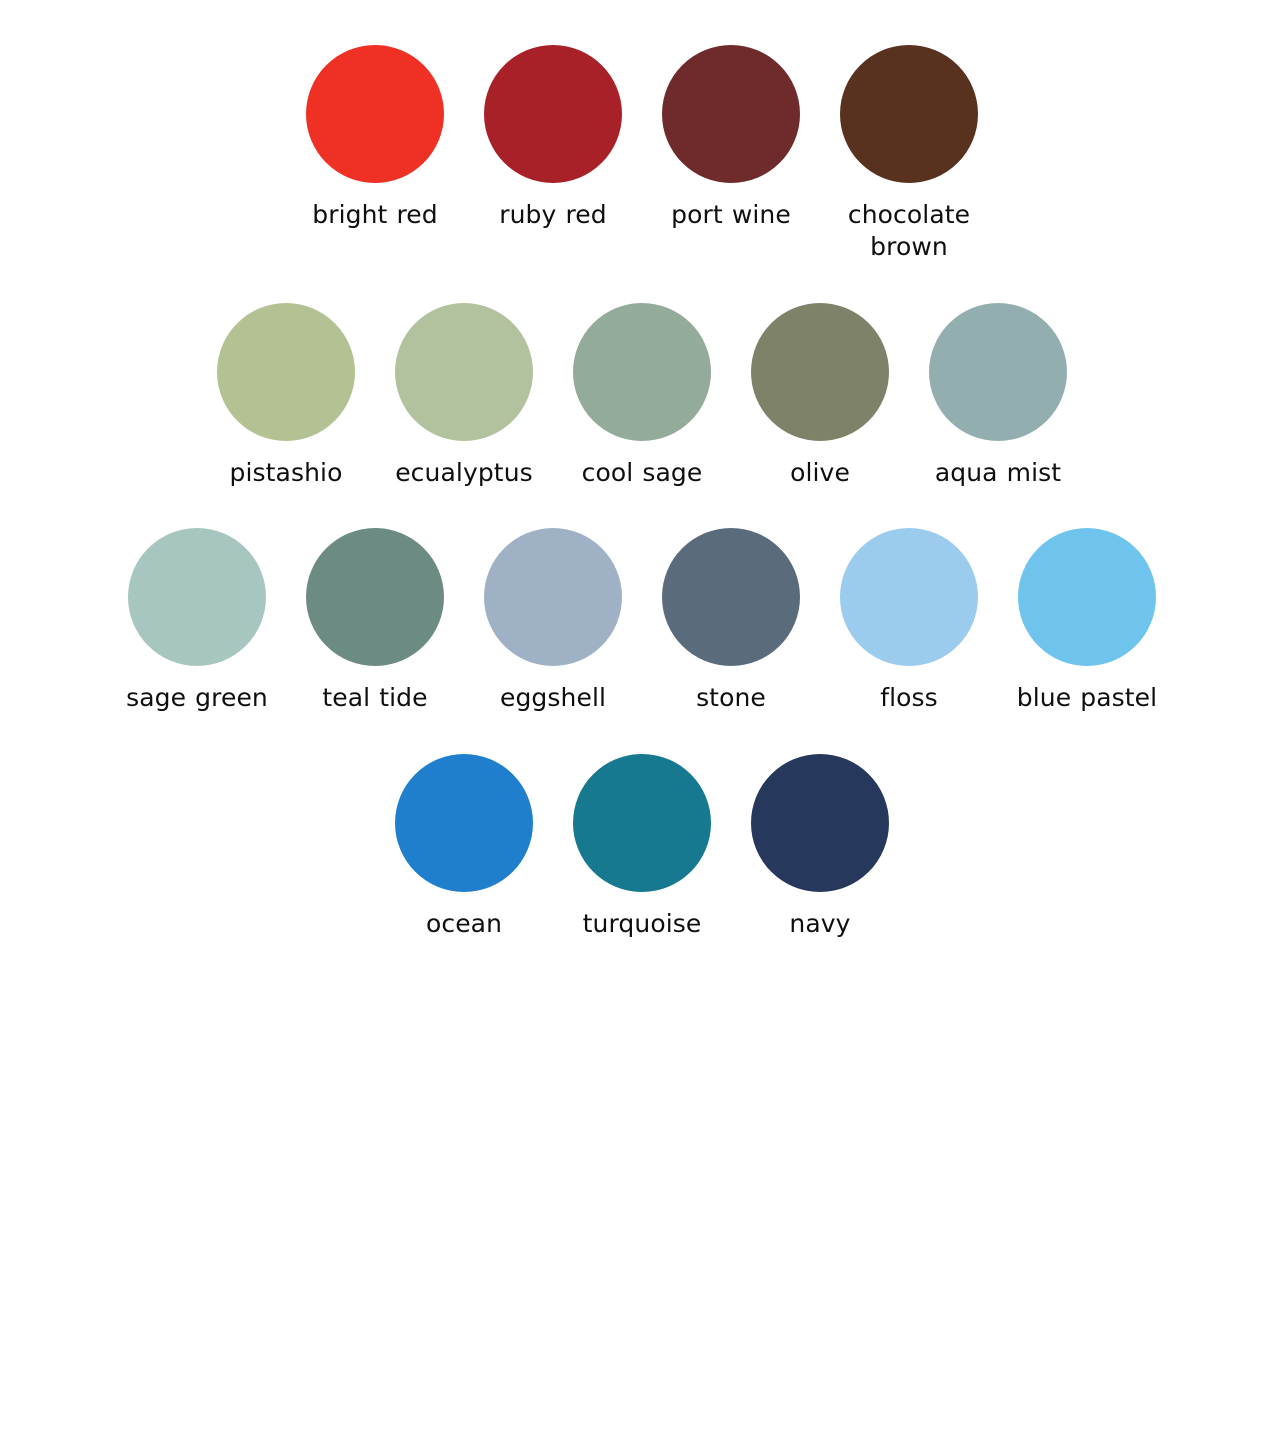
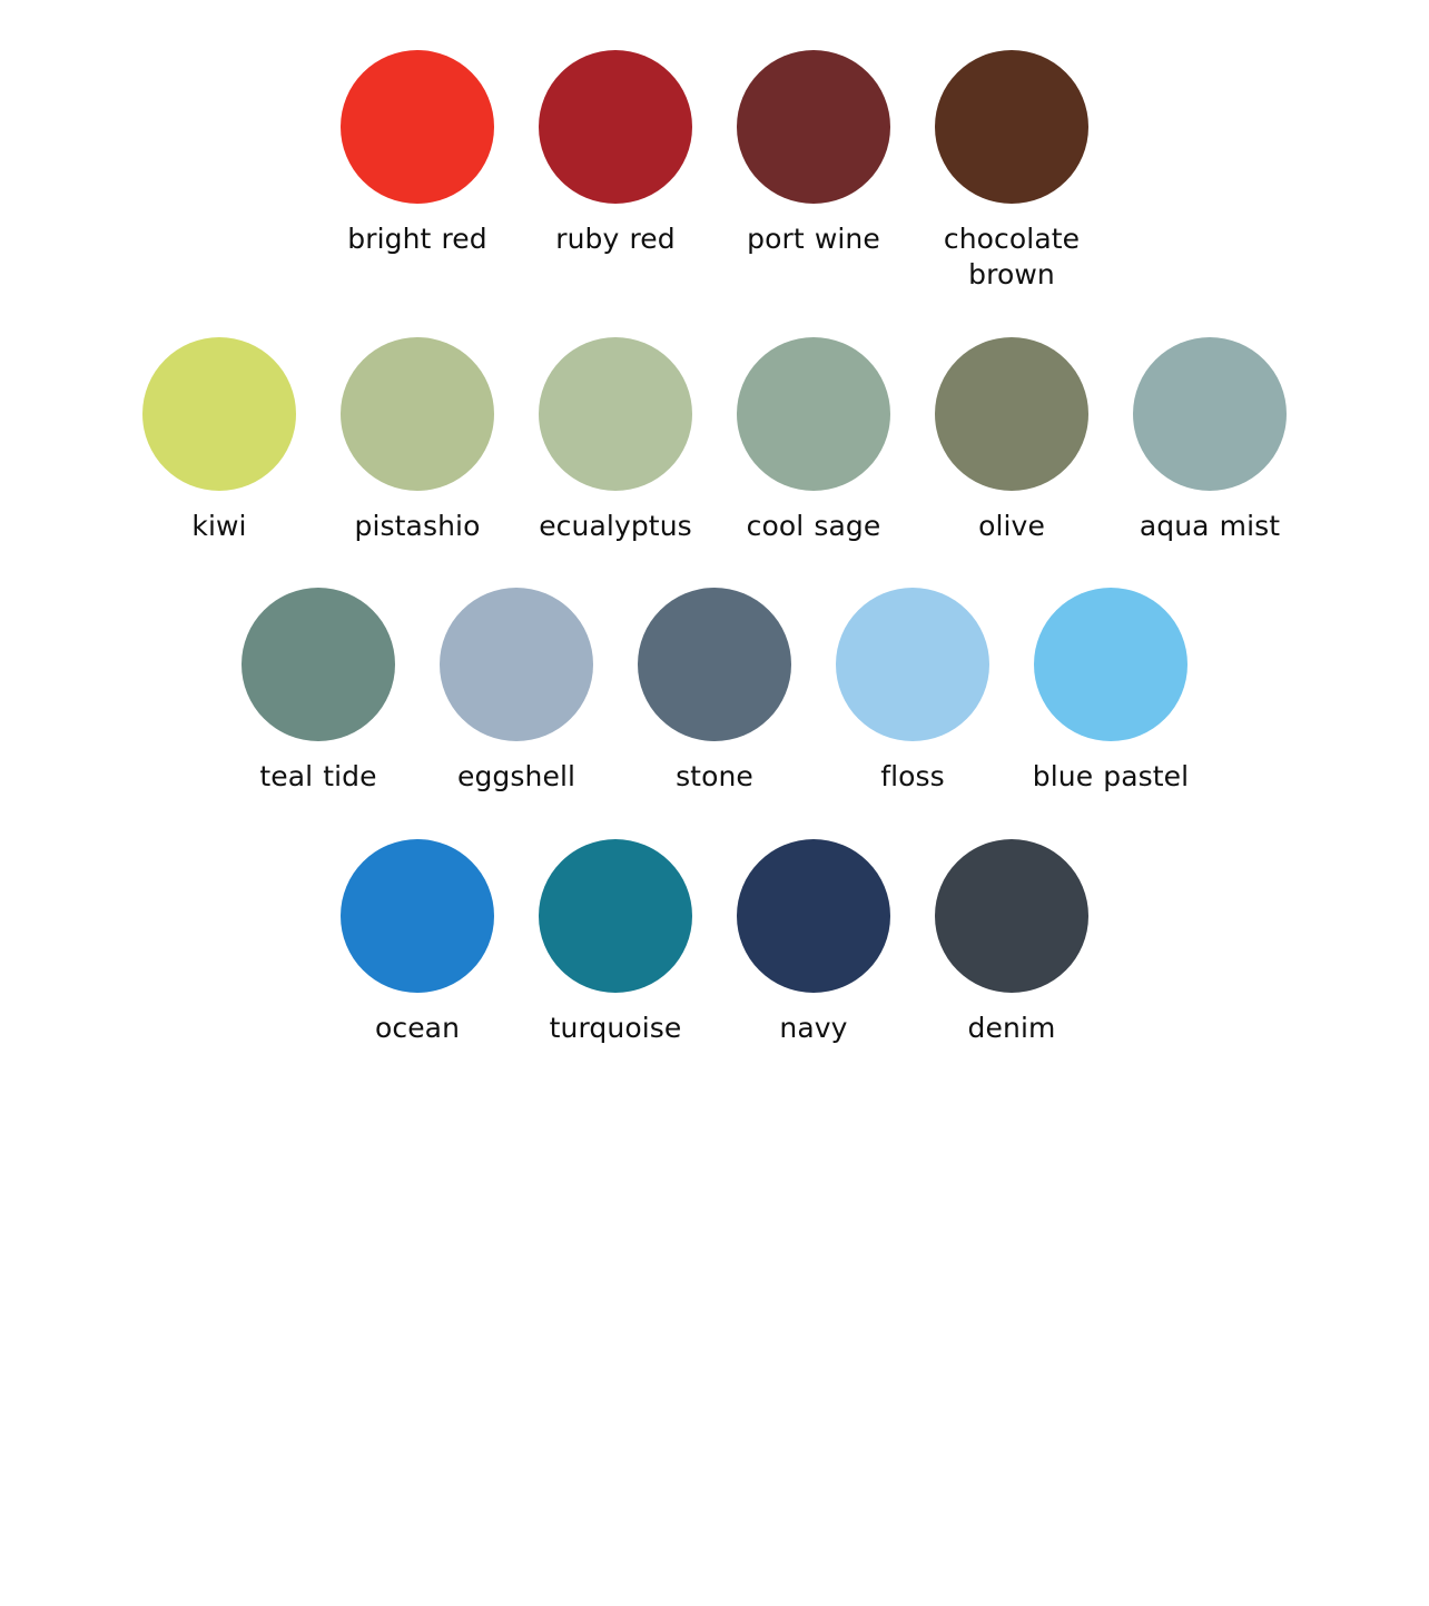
  bright red
  ruby red
  port wine
  chocolate brown
+ kiwi
  pistashio
  ecualyptus
  cool sage
  olive
  aqua mist
- sage green
  teal tide
  eggshell
  stone
  floss
  blue pastel
  ocean
  turquoise
  navy
+ denim
